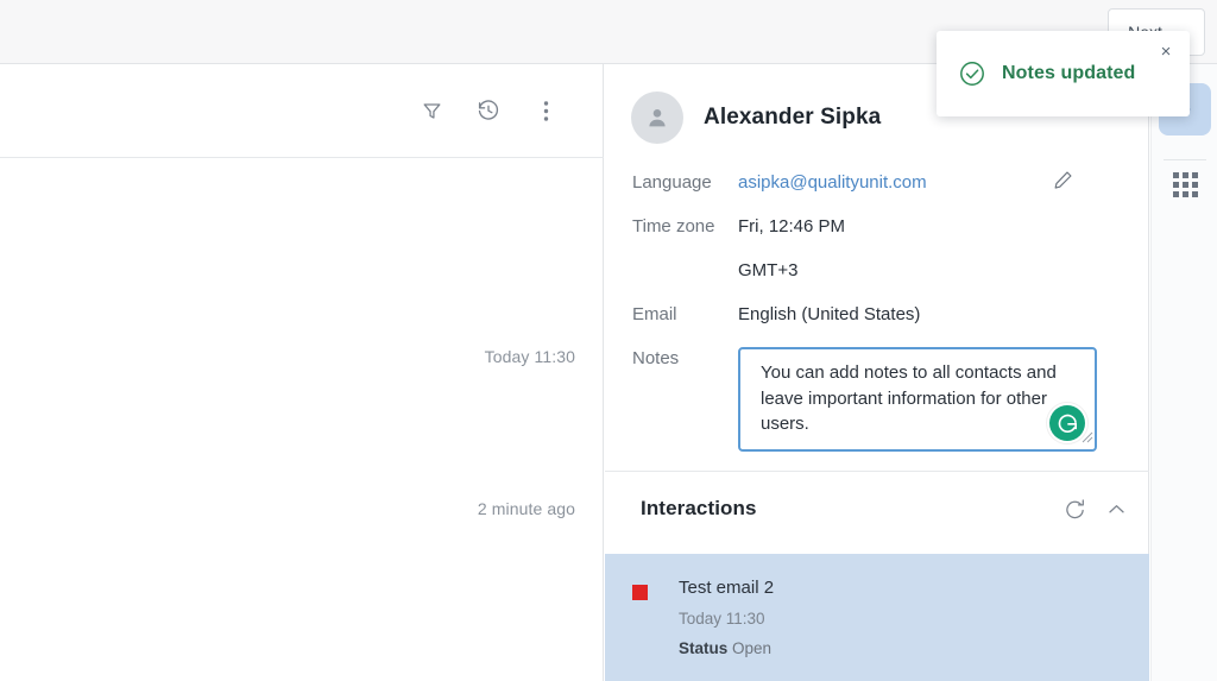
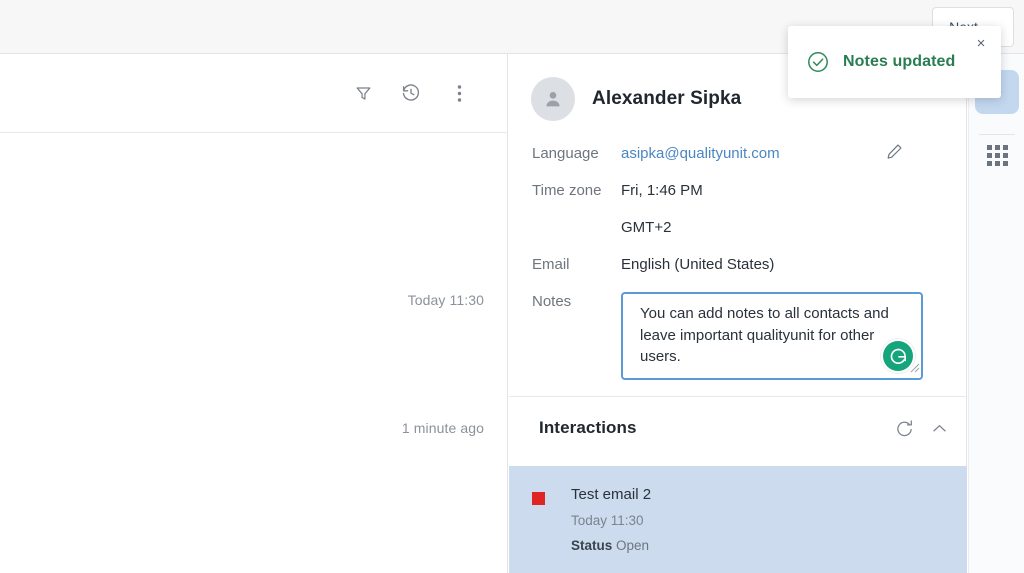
  Today 11:30
- 2 minute ago
+ 1 minute ago
  Alexander Sipka
  Language
  asipka@qualityunit.com
  Time zone
- Fri, 12:46 PM
+ Fri, 1:46 PM
- GMT+3
+ GMT+2
  Email
  English (United States)
  Notes
- You can add notes to all contacts and leave important information for other users.
+ You can add notes to all contacts and leave important qualityunit for other users.
  Interactions
  Test email 2
  Today 11:30
  Status Open
  Notes updated
  ×
